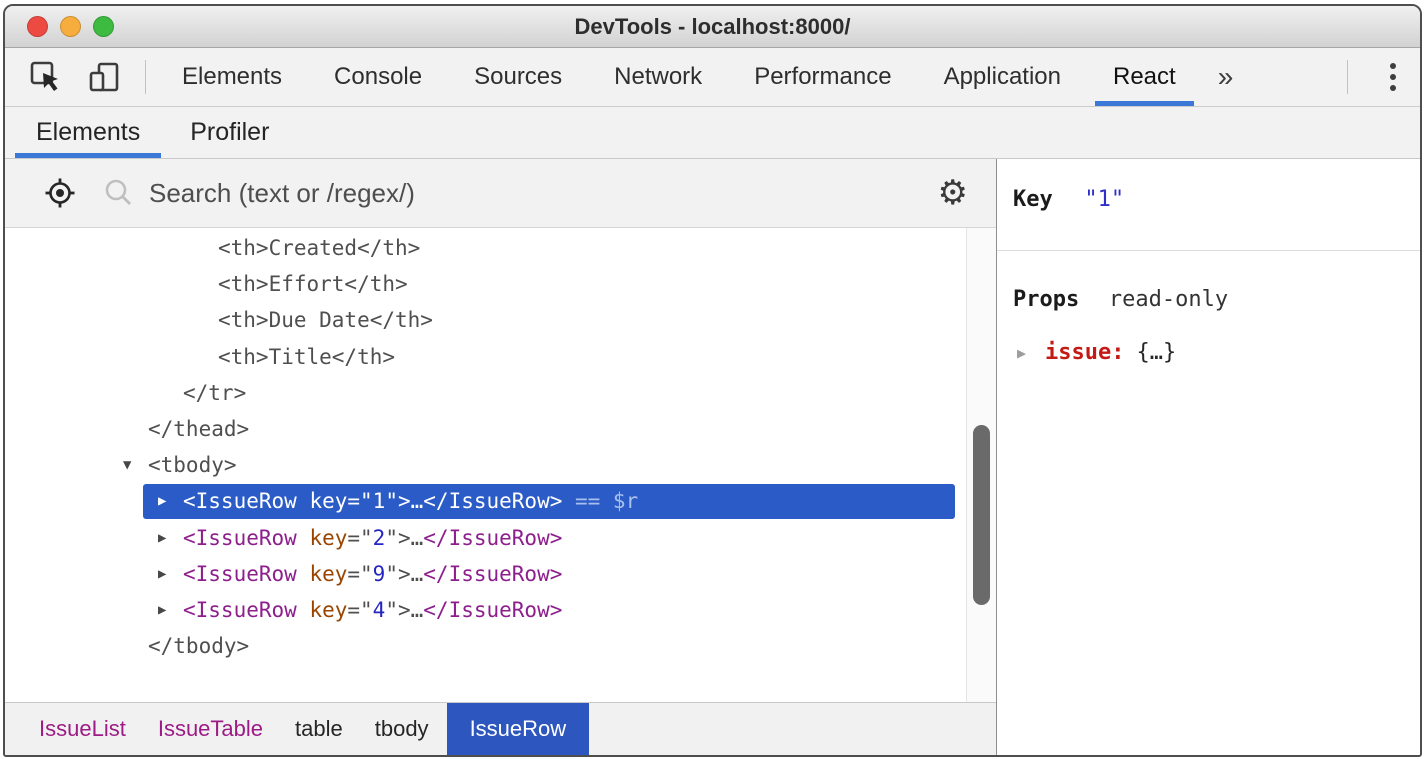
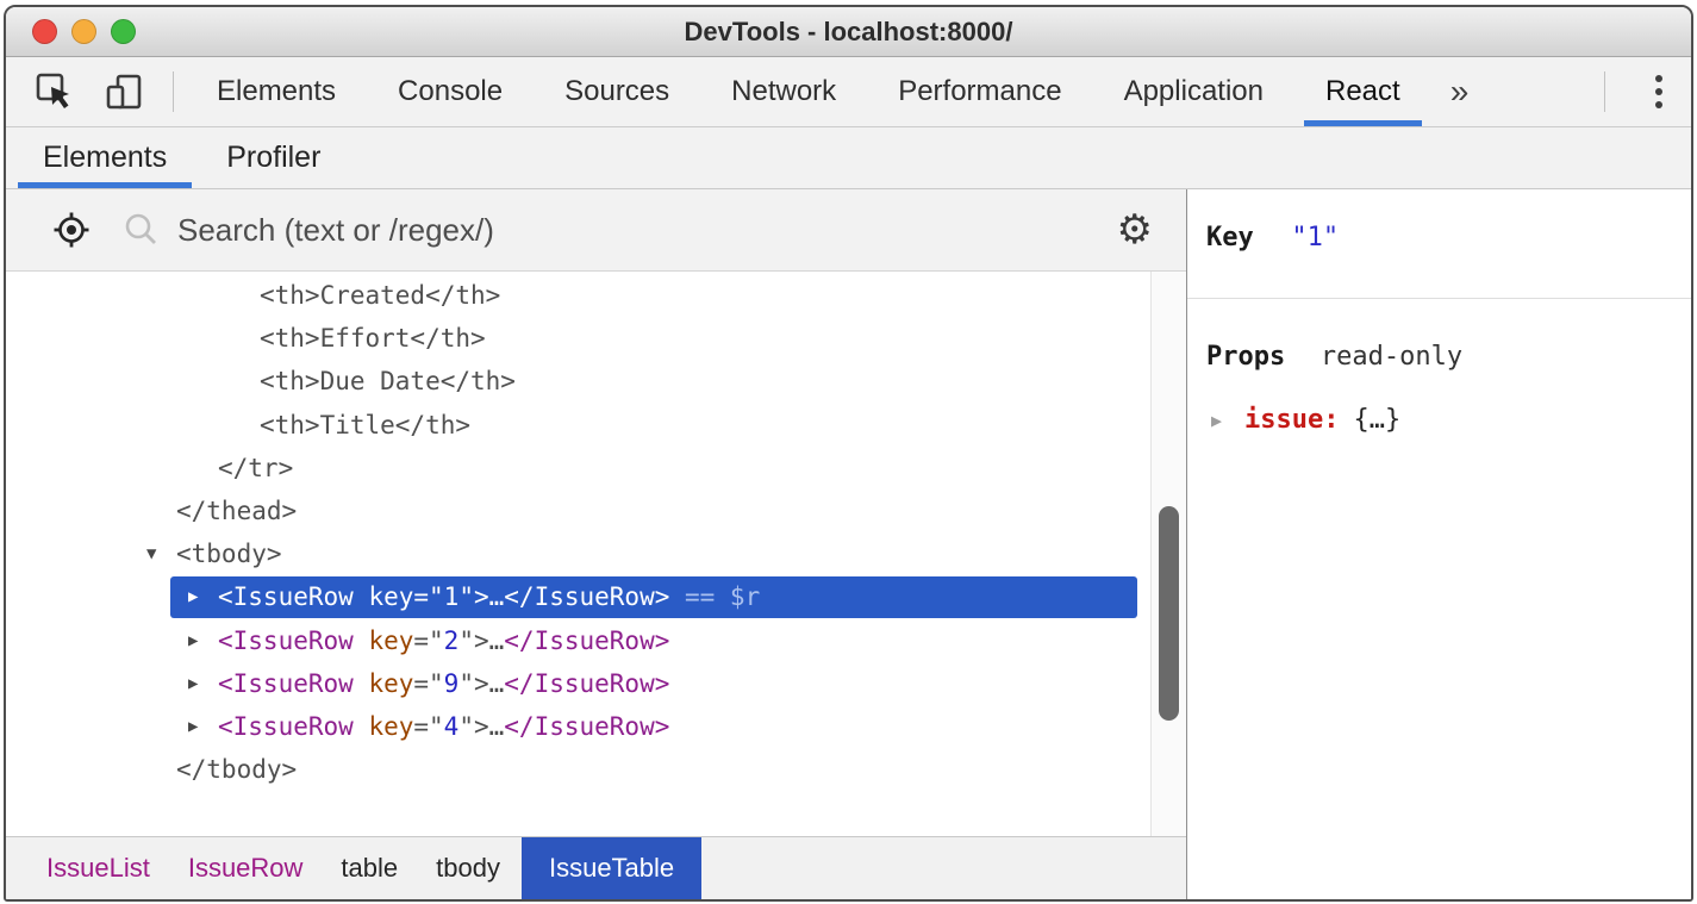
  DevTools - localhost:8000/
  Elements
  Console
  Sources
  Network
  Performance
  Application
  React
  »
  Elements
  Profiler
  Search (text or /regex/)
  ⚙
  <th>Created</th>
  <th>Effort</th>
  <th>Due Date</th>
  <th>Title</th>
  </tr>
  </thead>
  ▼
  <tbody>
  ▶
  <IssueRow
  key
  ="
  1
  ">
  …
  </IssueRow>
  == $r
  ▶
  <IssueRow
  key
  ="
  2
  ">
  …
  </IssueRow>
  ▶
  <IssueRow
  key
  ="
  9
  ">
  …
  </IssueRow>
  ▶
  <IssueRow
  key
  ="
  4
  ">
  …
  </IssueRow>
  </tbody>
  IssueList
- IssueTable
+ IssueRow
  table
  tbody
- IssueRow
+ IssueTable
  Key "1"
  Props read-only
  ▶
  issue:
  {…}
